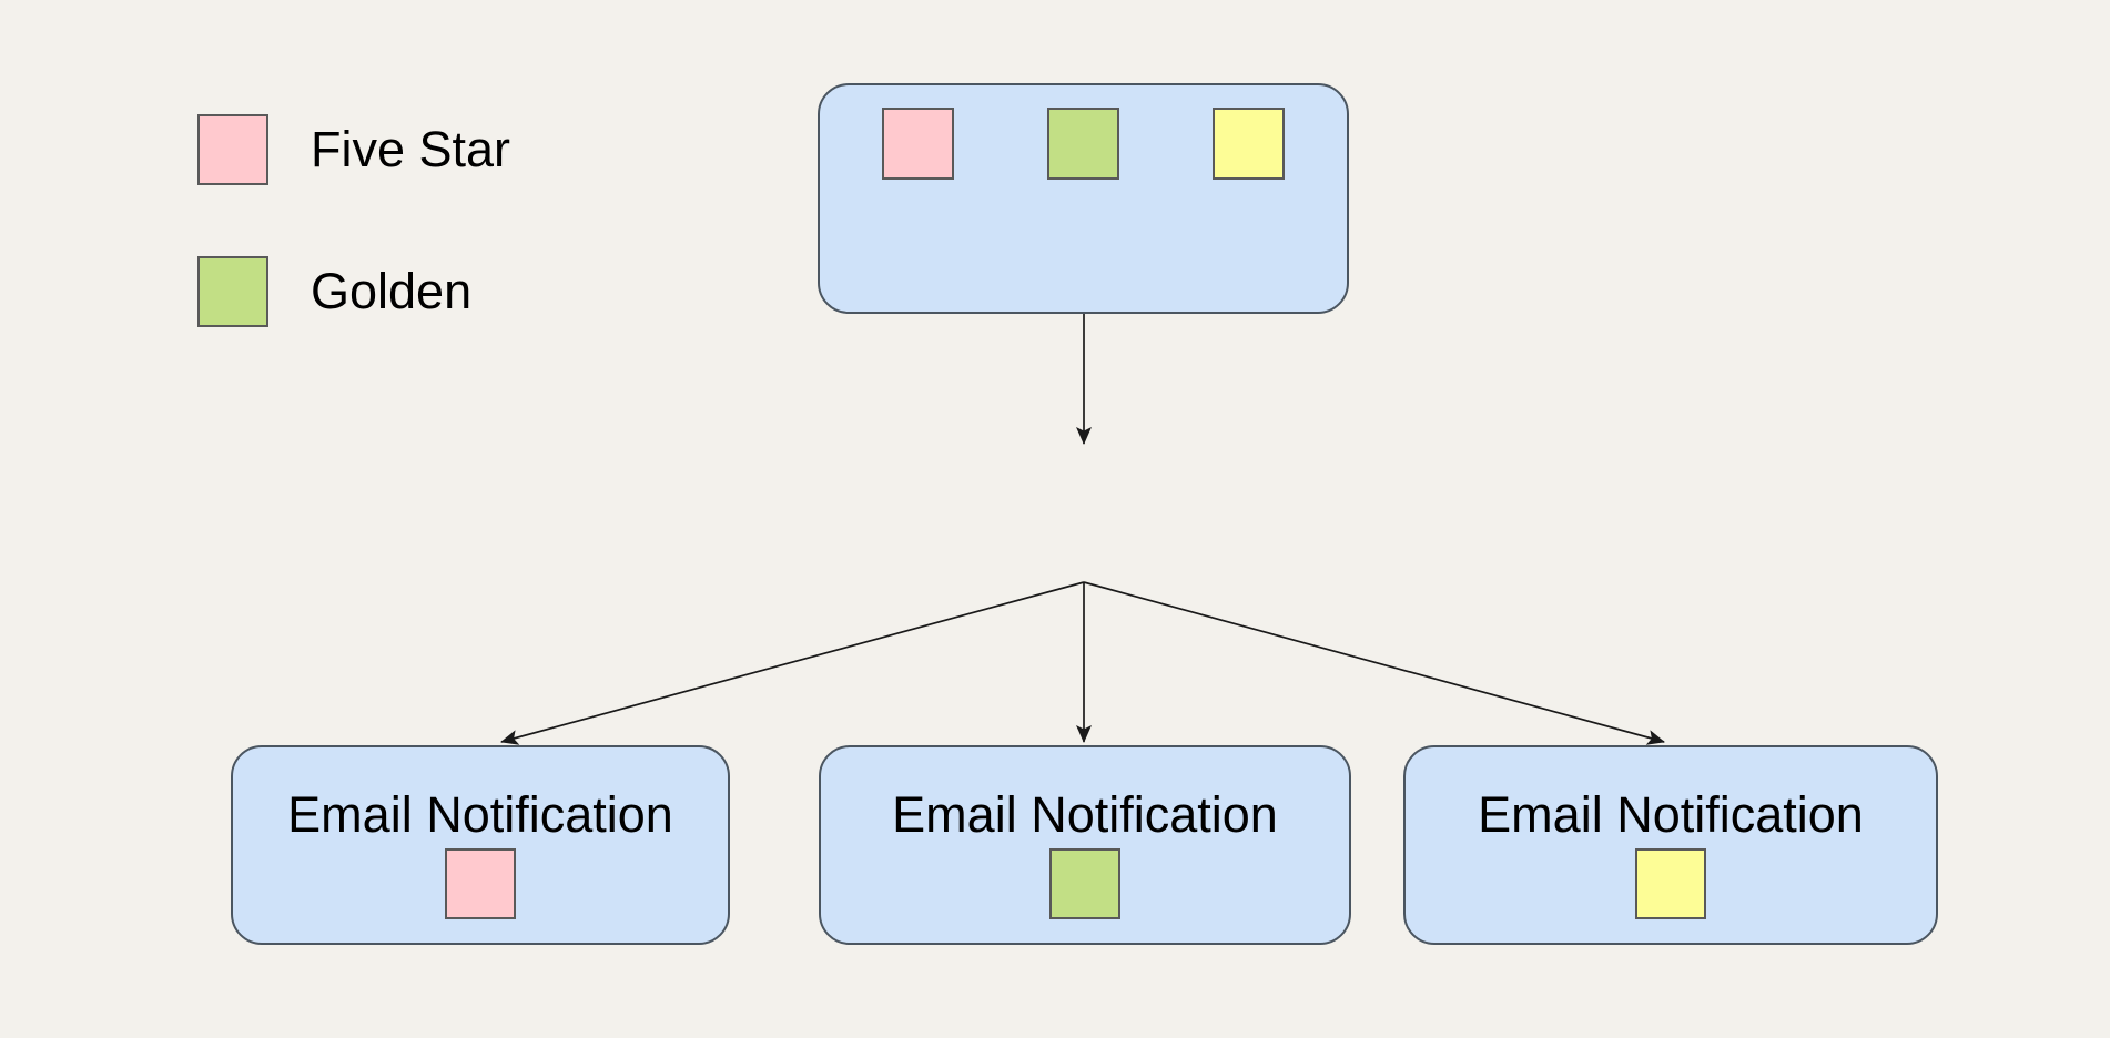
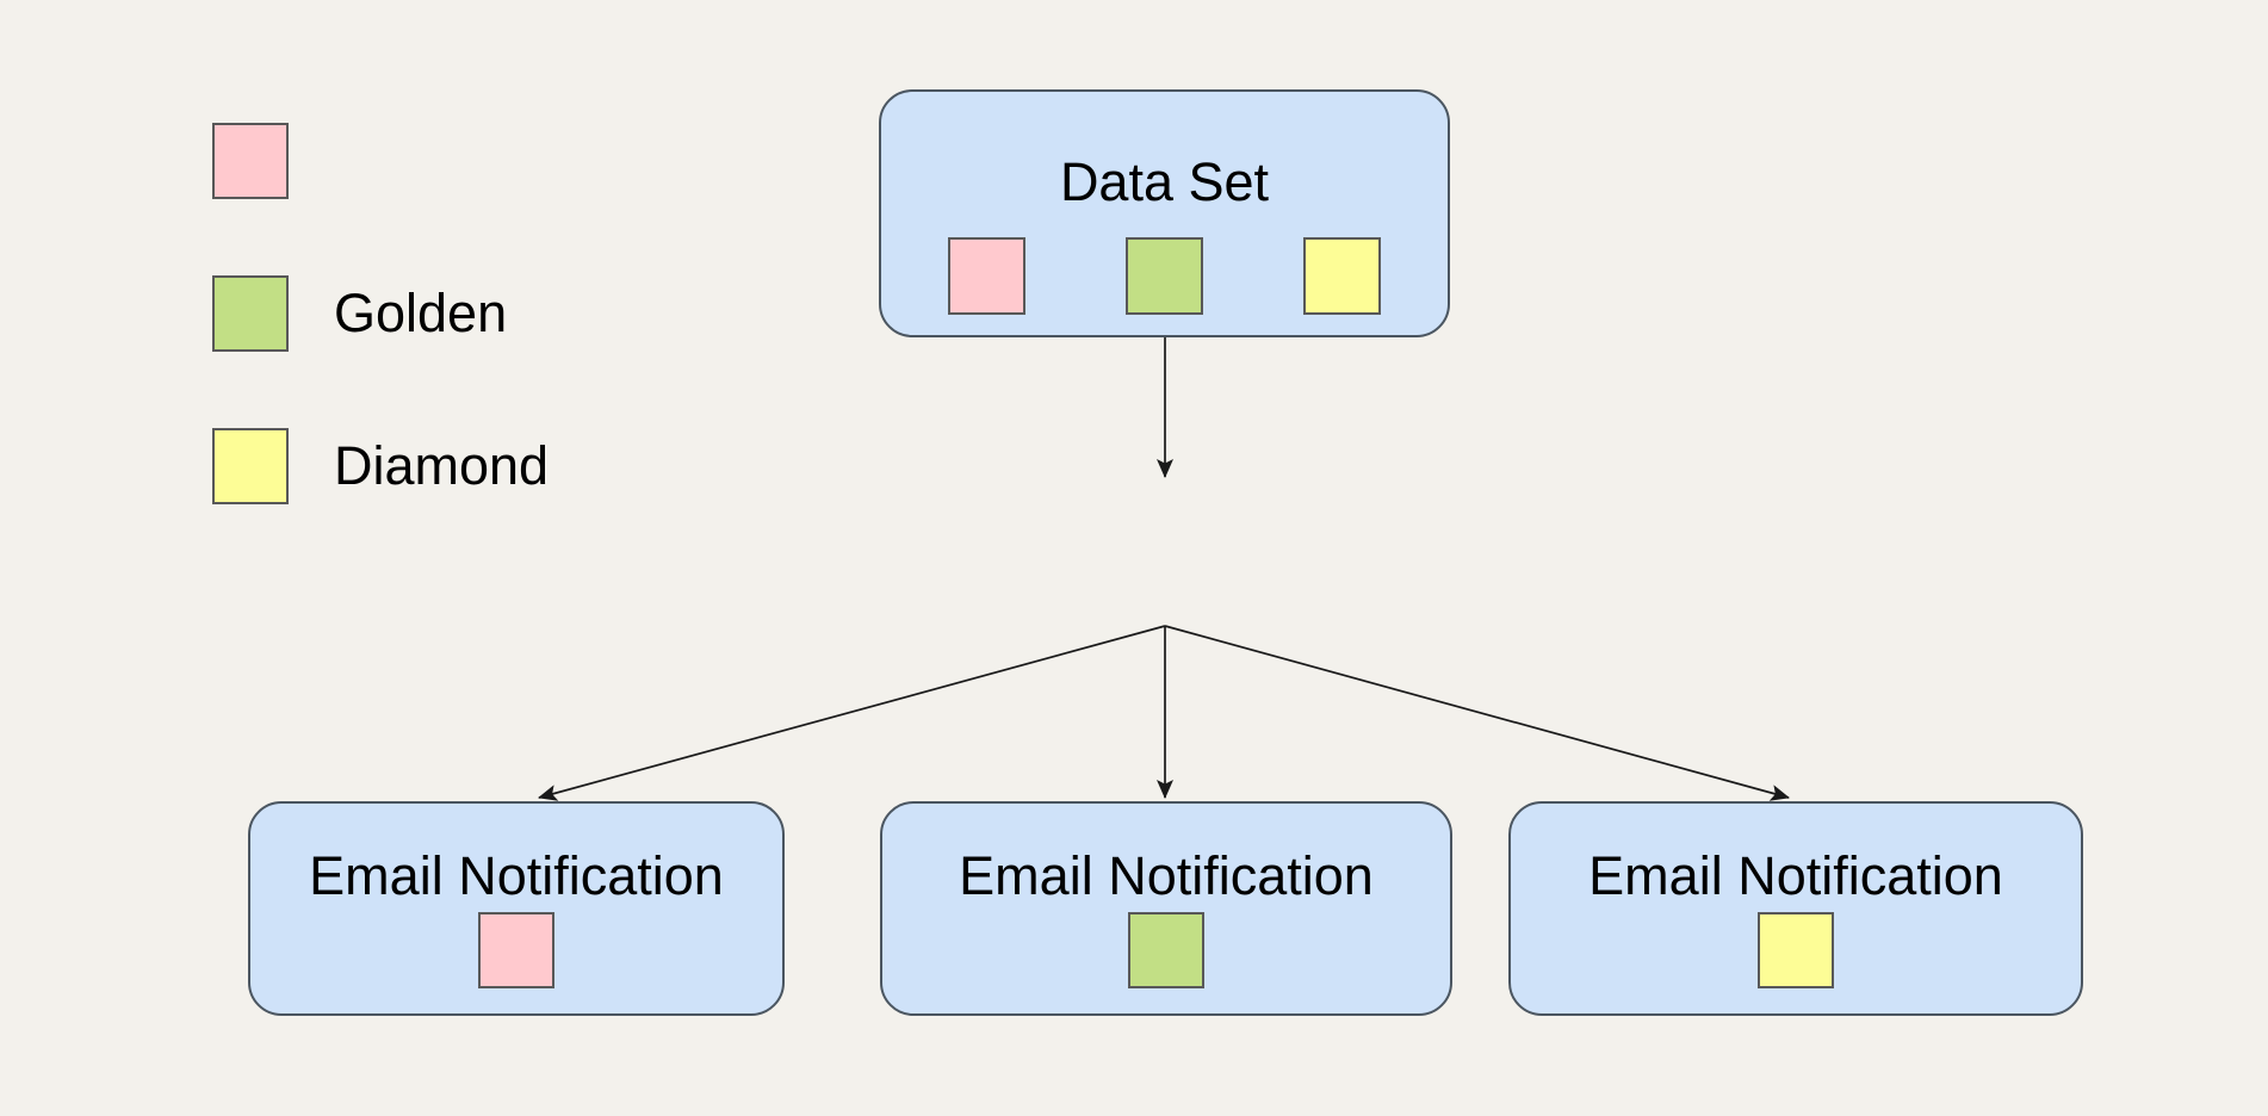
- Five Star
  Golden
+ Diamond
+ Data Set
  Email Notification
  Email Notification
  Email Notification
